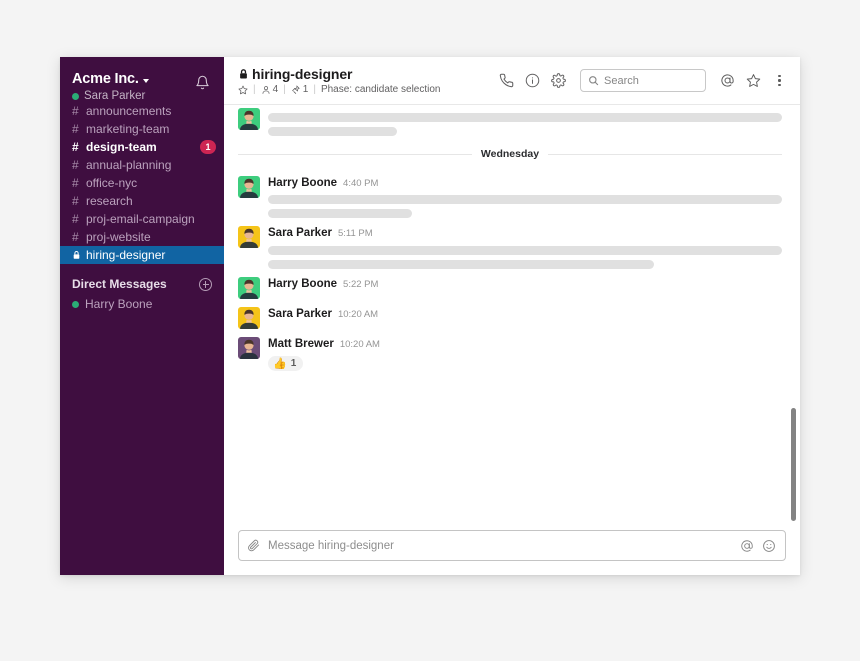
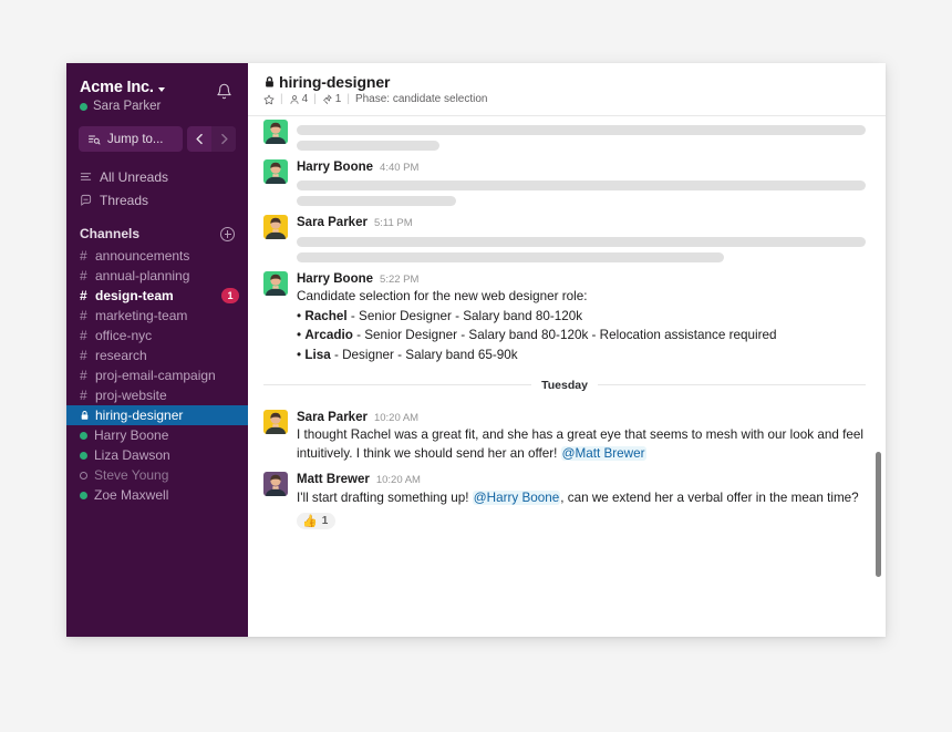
  Acme Inc.
  Sara Parker
+ Jump to...
+ All Unreads
+ Threads
+ Channels
  #
  announcements
  #
- marketing-team
+ annual-planning
  #
  design-team
  1
  #
- annual-planning
+ marketing-team
  #
  office-nyc
  #
  research
  #
  proj-email-campaign
  #
  proj-website
  hiring-designer
- Direct Messages
  Harry Boone
+ Liza Dawson
+ Steve Young
+ Zoe Maxwell
  hiring-designer
  |
  4
  |
  1
  |
  Phase: candidate selection
- Search
- Wednesday
  Harry Boone
  4:40 PM
  Sara Parker
  5:11 PM
  Harry Boone
  5:22 PM
+ Candidate selection for the new web designer role:
+ • Rachel - Senior Designer - Salary band 80-120k
+ • Arcadio - Senior Designer - Salary band 80-120k - Relocation assistance required
+ • Lisa - Designer - Salary band 65-90k
+ Tuesday
  Sara Parker
  10:20 AM
+ I thought Rachel was a great fit, and she has a great eye that seems to mesh with our look and feel intuitively. I think we should send her an offer! @Matt Brewer
  Matt Brewer
  10:20 AM
+ I'll start drafting something up! @Harry Boone, can we extend her a verbal offer in the mean time?
  👍
  1
- Message hiring-designer
